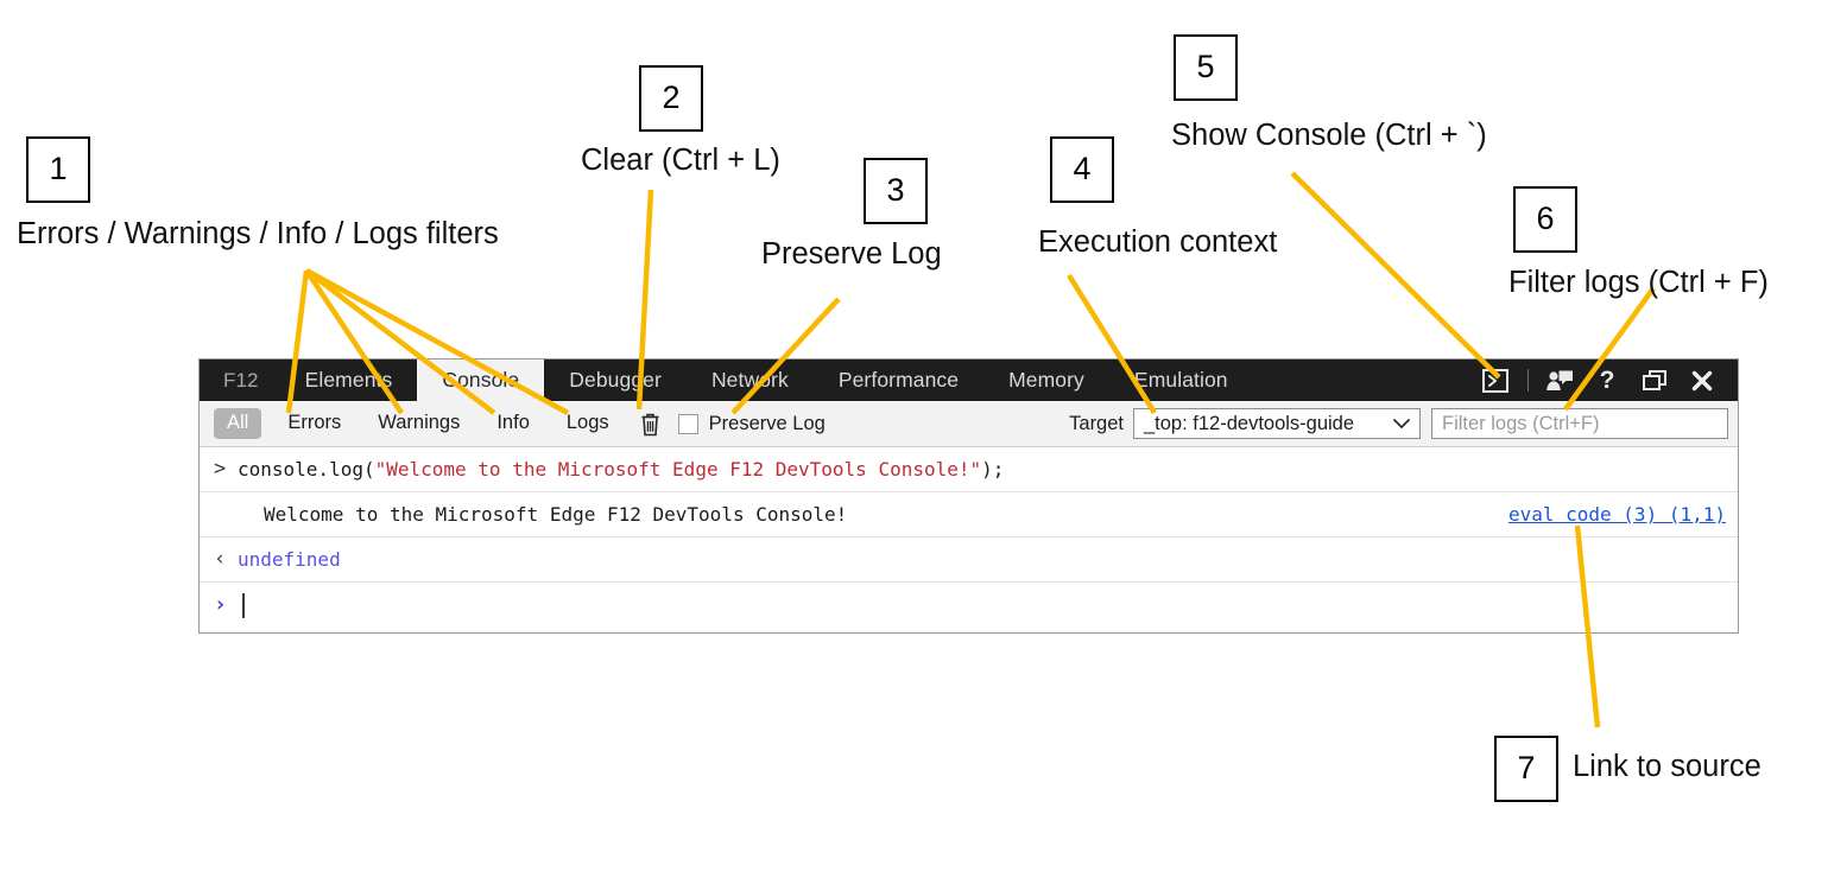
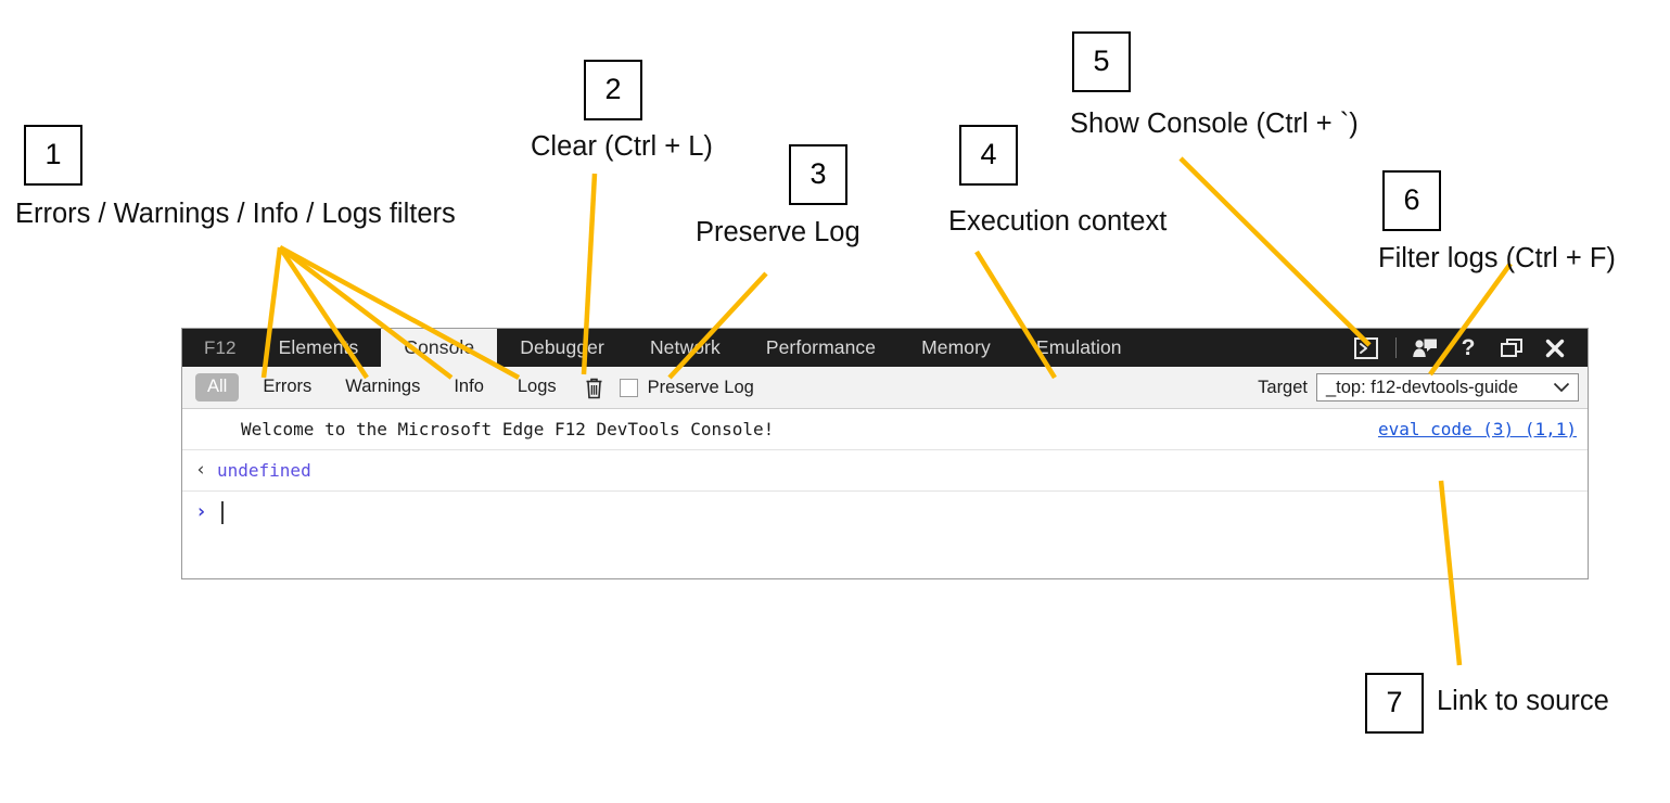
  1
  Errors / Warnings / Info / Logs filters
  2
  Clear (Ctrl + L)
  3
  Preserve Log
  4
  Execution context
  5
  Show Console (Ctrl + `)
  6
  Filter logs (Ctrl + F)
  7
  Link to source
  F12
  Elemens
  onsoe
  Debugger
  Netwrk
  Performance
  Memory
  Emulation
  ?
  All
  Errors
  Warnings
  Info
  Logs
  Preserve Log
  Target
  _top: f12-devtools-guide
- Filter logs (Ctrl+F)
- >
- console.log("Welcome to the Microsoft Edge F12 DevTools Console!");
  Welcome to the Microsoft Edge F12 DevTools Console!
  eval code (3) (1,1)
  ‹
  undefined
  ›
